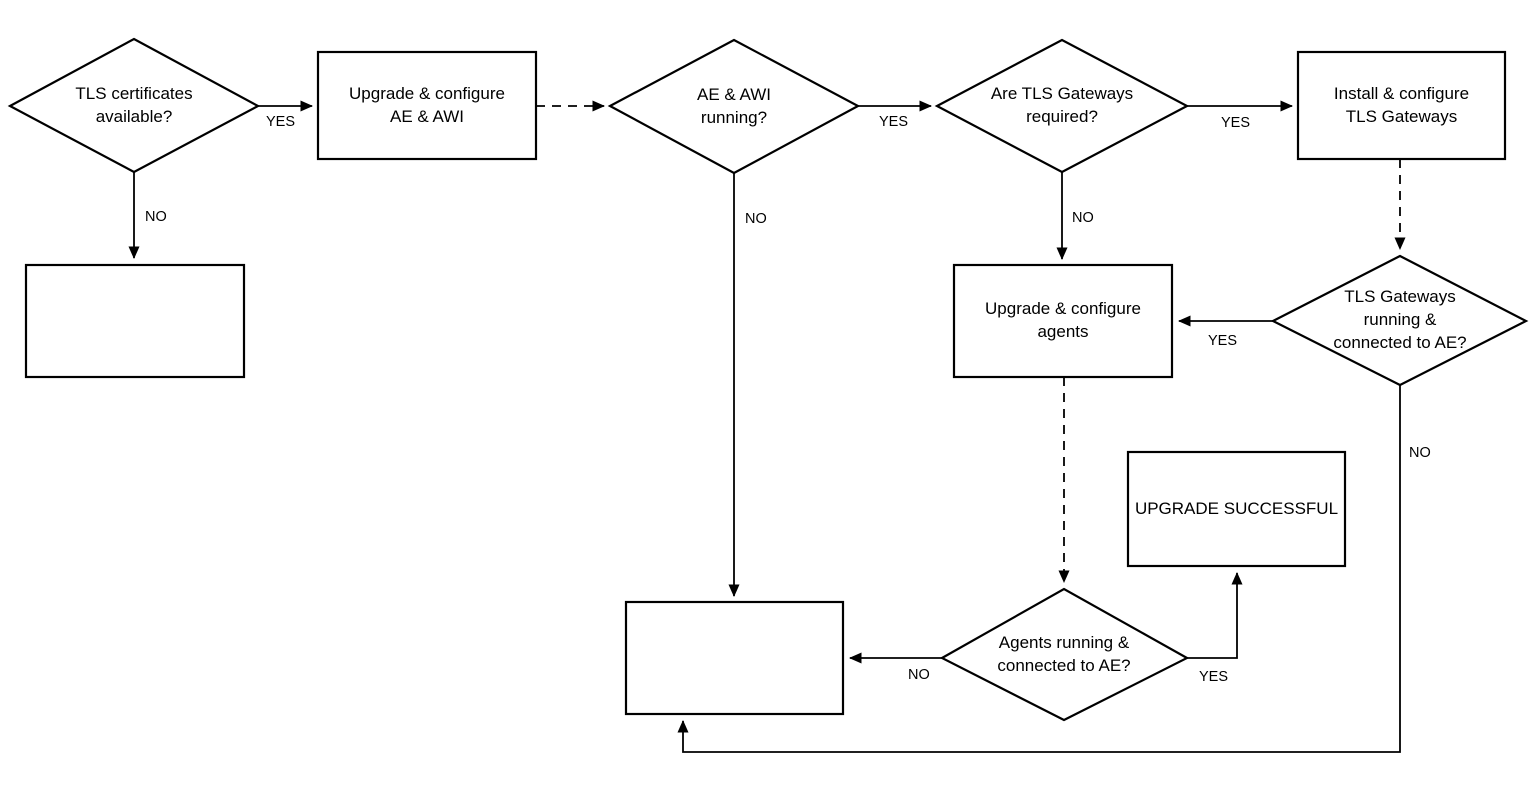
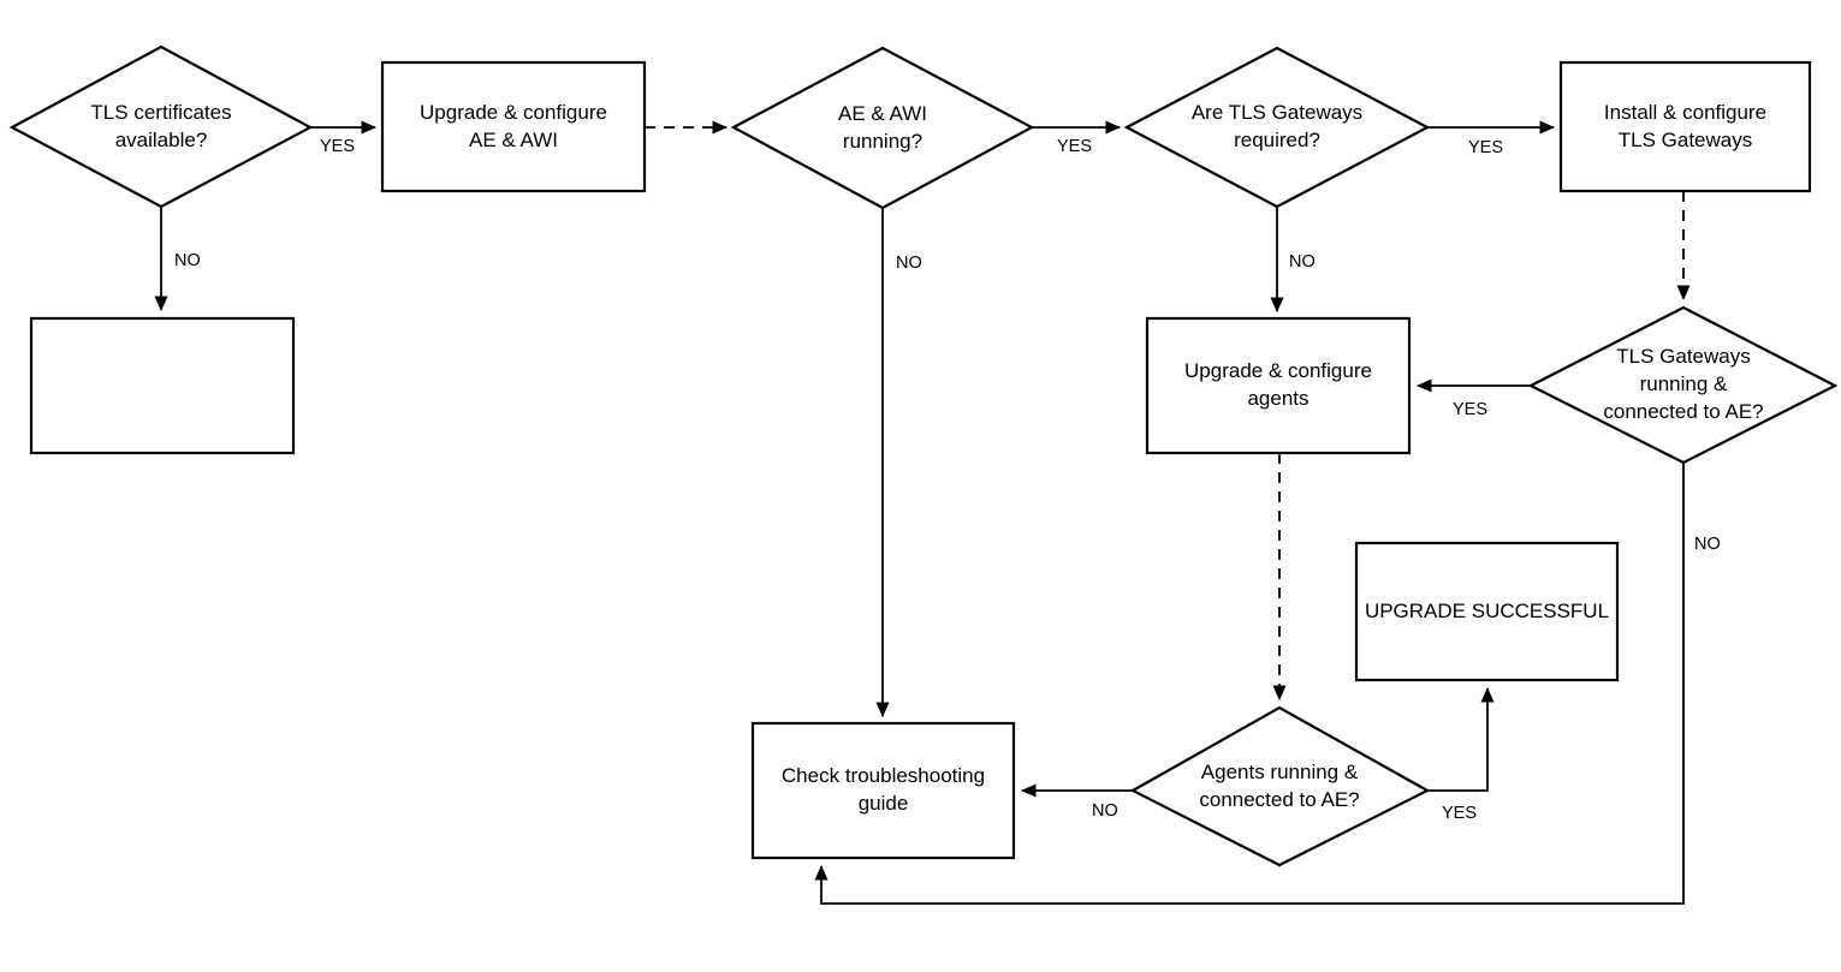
  TLS certificates
  available?
  Upgrade & configure
  AE & AWI
  AE & AWI
  running?
  Are TLS Gateways
  required?
  Install & configure
  TLS Gateways
  TLS Gateways
  running &
  connected to AE?
  Upgrade & configure
  agents
  UPGRADE SUCCESSFUL
  Agents running &
  connected to AE?
+ Check troubleshooting
+ guide
  YES
  NO
  YES
  NO
  YES
  NO
  YES
  NO
  NO
  YES
